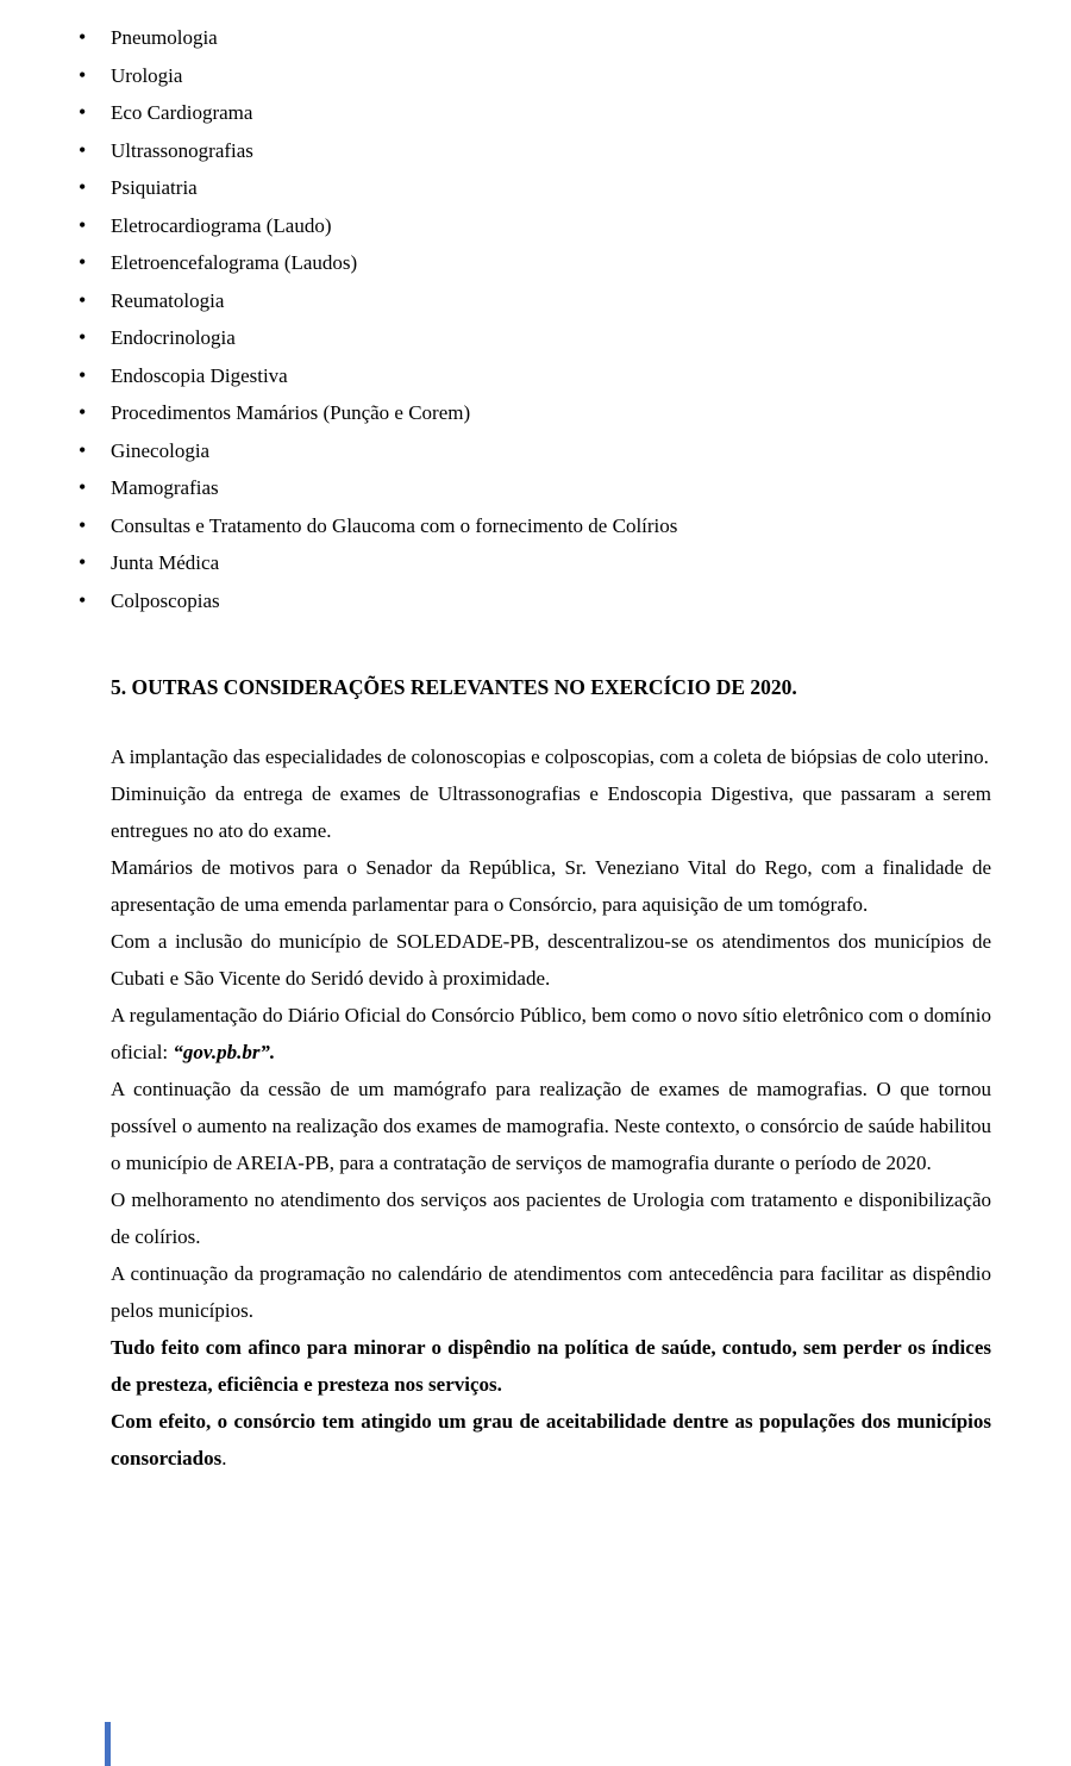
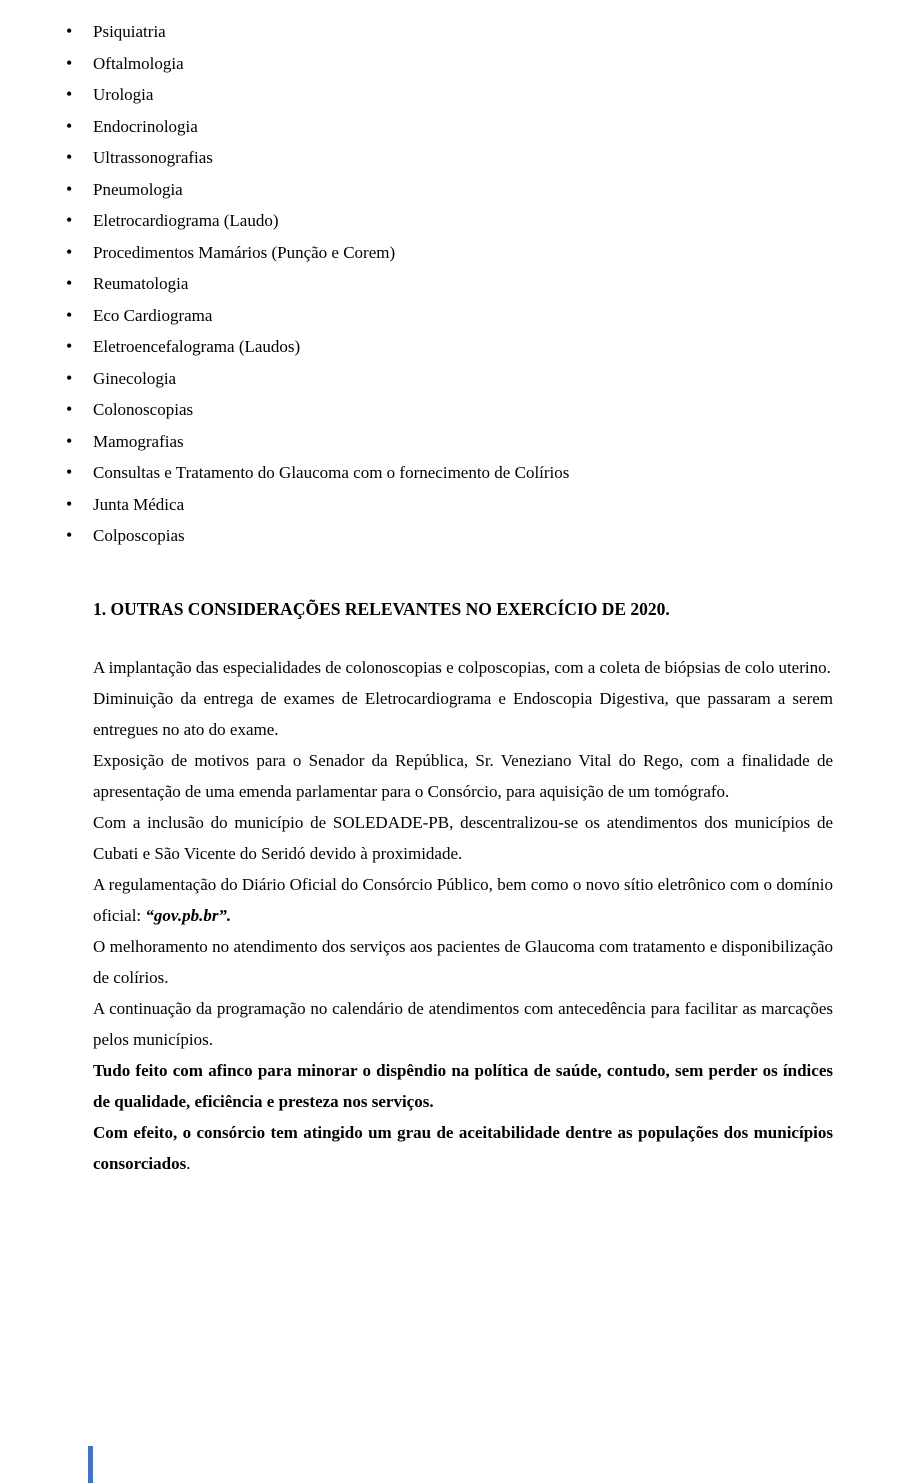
- Pneumologia
+ Psiquiatria
+ Oftalmologia
  Urologia
- Eco Cardiograma
+ Endocrinologia
  Ultrassonografias
- Psiquiatria
+ Pneumologia
  Eletrocardiograma (Laudo)
- Eletroencefalograma (Laudos)
+ Procedimentos Mamários (Punção e Corem)
  Reumatologia
- Endocrinologia
+ Eco Cardiograma
- Endoscopia Digestiva
- Procedimentos Mamários (Punção e Corem)
+ Eletroencefalograma (Laudos)
  Ginecologia
+ Colonoscopias
  Mamografias
  Consultas e Tratamento do Glaucoma com o fornecimento de Colírios
  Junta Médica
  Colposcopias
- 5. OUTRAS CONSIDERAÇÕES RELEVANTES NO EXERCÍCIO DE 2020.
+ 1. OUTRAS CONSIDERAÇÕES RELEVANTES NO EXERCÍCIO DE 2020.
  A implantação das especialidades de colonoscopias e colposcopias, com a coleta de biópsias de colo uterino.
- Diminuição da entrega de exames de Ultrassonografias e Endoscopia Digestiva, que passaram a serem entregues no ato do exame.
+ Diminuição da entrega de exames de Eletrocardiograma e Endoscopia Digestiva, que passaram a serem entregues no ato do exame.
- Mamários de motivos para o Senador da República, Sr. Veneziano Vital do Rego, com a finalidade de apresentação de uma emenda parlamentar para o Consórcio, para aquisição de um tomógrafo.
+ Exposição de motivos para o Senador da República, Sr. Veneziano Vital do Rego, com a finalidade de apresentação de uma emenda parlamentar para o Consórcio, para aquisição de um tomógrafo.
  Com a inclusão do município de SOLEDADE-PB, descentralizou-se os atendimentos dos municípios de Cubati e São Vicente do Seridó devido à proximidade.
  A regulamentação do Diário Oficial do Consórcio Público, bem como o novo sítio eletrônico com o domínio oficial: “gov.pb.br”.
- A continuação da cessão de um mamógrafo para realização de exames de mamografias. O que tornou possível o aumento na realização dos exames de mamografia. Neste contexto, o consórcio de saúde habilitou o município de AREIA-PB, para a contratação de serviços de mamografia durante o período de 2020.
- O melhoramento no atendimento dos serviços aos pacientes de Urologia com tratamento e disponibilização de colírios.
+ O melhoramento no atendimento dos serviços aos pacientes de Glaucoma com tratamento e disponibilização de colírios.
- A continuação da programação no calendário de atendimentos com antecedência para facilitar as dispêndio pelos municípios.
+ A continuação da programação no calendário de atendimentos com antecedência para facilitar as marcações pelos municípios.
- Tudo feito com afinco para minorar o dispêndio na política de saúde, contudo, sem perder os índices de presteza, eficiência e presteza nos serviços.
+ Tudo feito com afinco para minorar o dispêndio na política de saúde, contudo, sem perder os índices de qualidade, eficiência e presteza nos serviços.
  Com efeito, o consórcio tem atingido um grau de aceitabilidade dentre as populações dos municípios consorciados.
